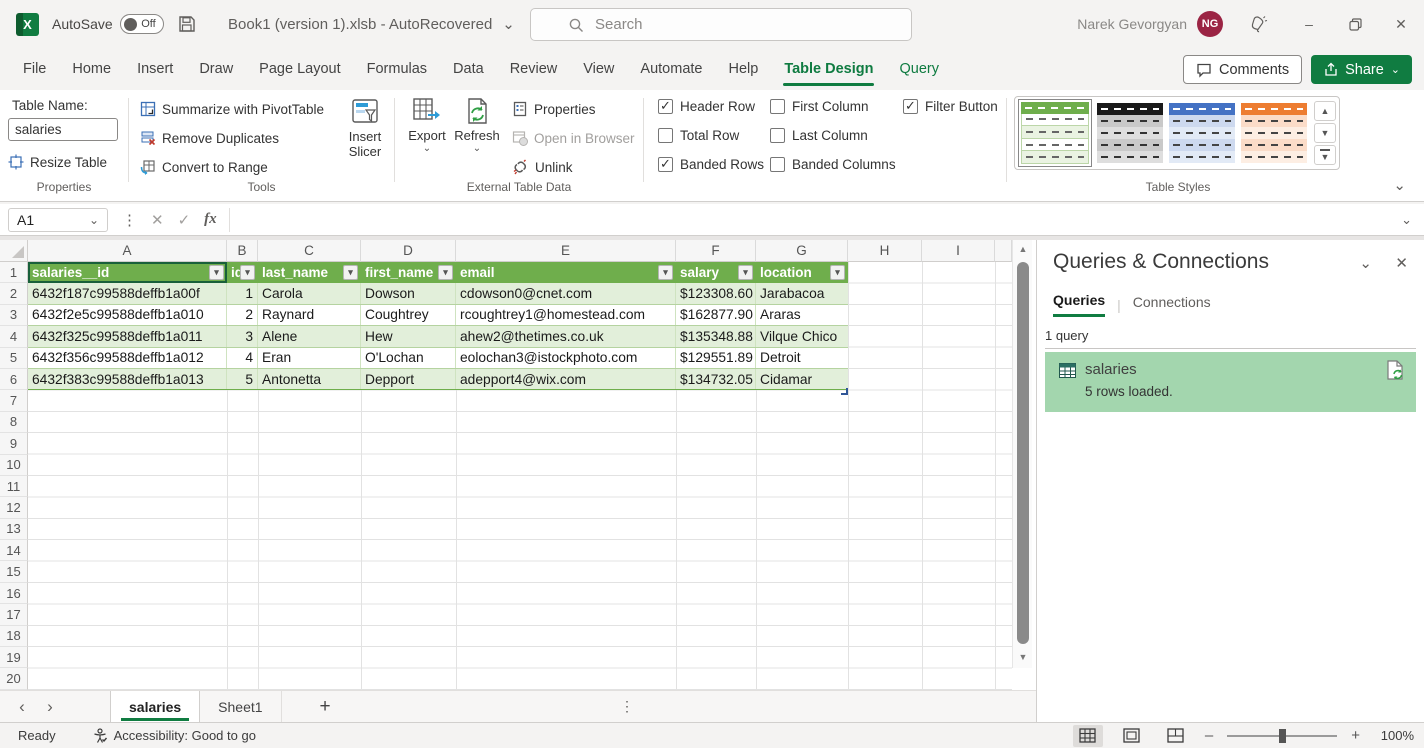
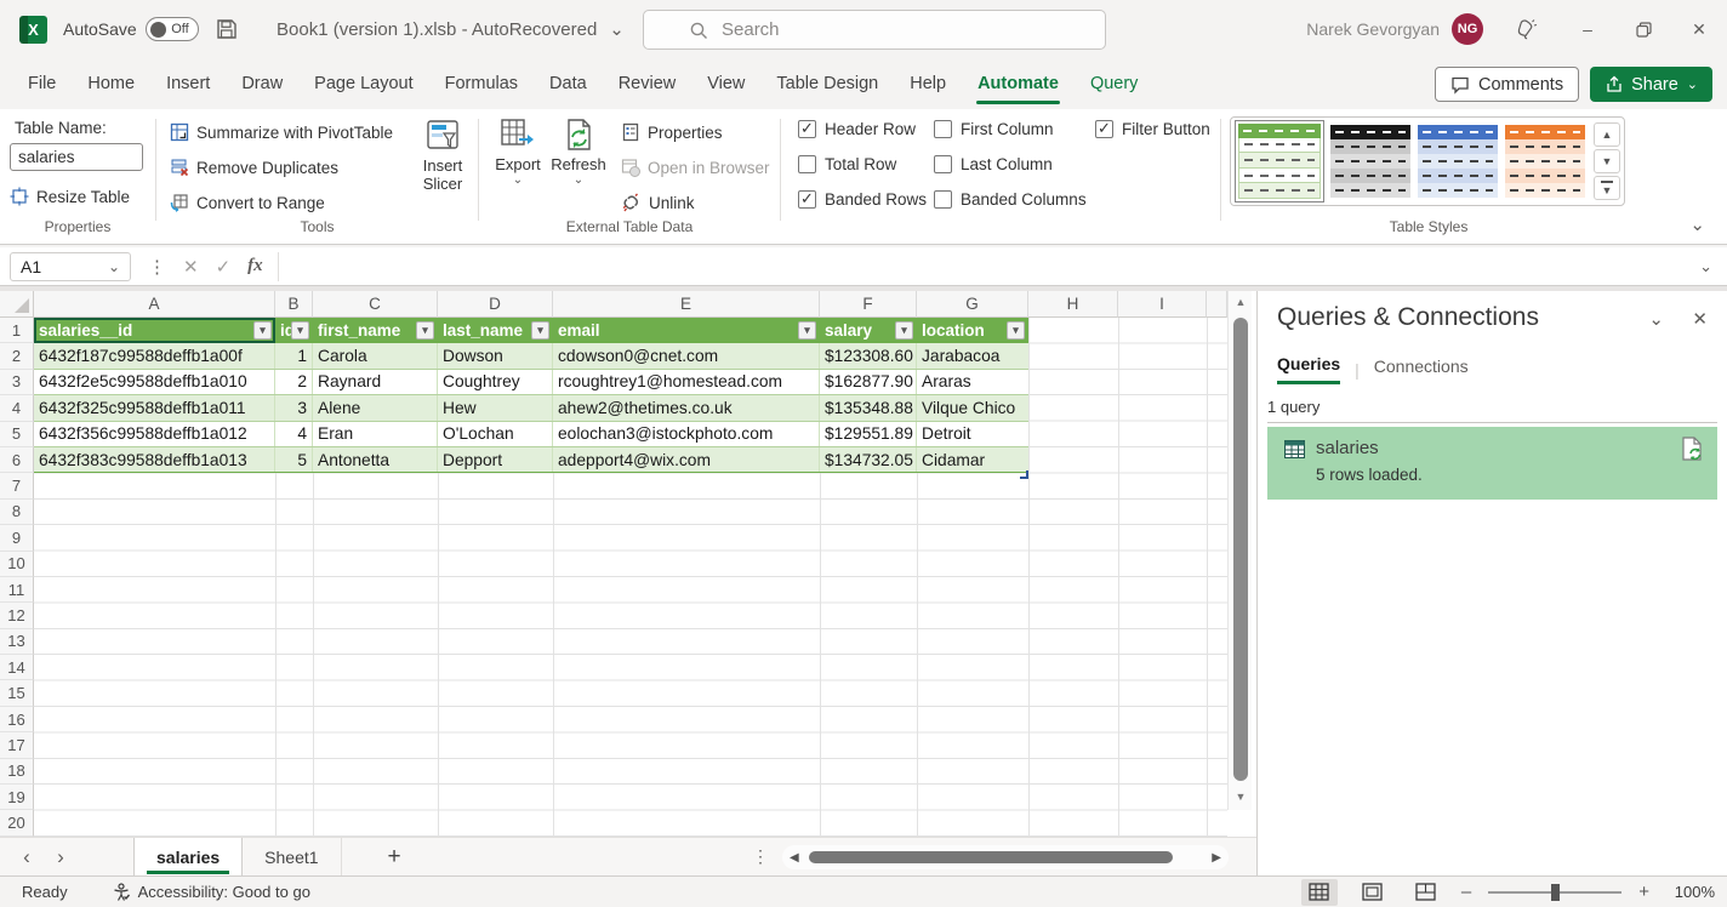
  X
  AutoSave
  Off
  Book1 (version 1).xlsb - AutoRecovered
  ⌄
  Search
  Narek Gevorgyan
  NG
  –
  ✕
  File
  Home
  Insert
  Draw
  Page Layout
  Formulas
  Data
  Review
  View
- Automate
+ Table Design
  Help
- Table Design
+ Automate
  Query
  Comments
  Share
  ⌄
  Table Name:
  salaries
  Resize Table
  Properties
  Summarize with PivotTable
  Remove Duplicates
  Convert to Range
  Insert Slicer
  Tools
  Export
  ⌄
  Refresh
  ⌄
  Properties
  Open in Browser
  Unlink
  External Table Data
  Header Row
  Total Row
  Banded Rows
  First Column
  Last Column
  Banded Columns
  Filter Button
  ▲
  ▼
  ▼
  Table Styles
  ⌄
  A1
  ⌄
  ⋮
  ✕
  ✓
  fx
  ⌄
  A
  B
  C
  D
  E
  F
  G
  H
  I
  1
  2
  3
  4
  5
  6
  7
  8
  9
  10
  11
  12
  13
  14
  15
  16
  17
  18
  19
  20
  salaries__id
  ▾
  id
  ▾
- last_name
+ first_name
  ▾
- first_name
+ last_name
  ▾
  email
  ▾
  salary
  ▾
  location
  ▾
  6432f187c99588deffb1a00f
  1
  Carola
  Dowson
  cdowson0@cnet.com
  $123308.60
  Jarabacoa
  6432f2e5c99588deffb1a010
  2
  Raynard
  Coughtrey
  rcoughtrey1@homestead.com
  $162877.90
  Araras
  6432f325c99588deffb1a011
  3
  Alene
  Hew
  ahew2@thetimes.co.uk
  $135348.88
  Vilque Chico
  6432f356c99588deffb1a012
  4
  Eran
  O'Lochan
  eolochan3@istockphoto.com
  $129551.89
  Detroit
  6432f383c99588deffb1a013
  5
  Antonetta
  Depport
  adepport4@wix.com
  $134732.05
  Cidamar
  ▲
  ▼
  ‹
  ›
  salaries
  Sheet1
  +
  ⋮
+ ◀
+ ▶
  Ready
  Accessibility: Good to go
  –
  +
  100%
  Queries & Connections
  ⌄
  ✕
  Queries
  |
  Connections
  1 query
  salaries
  5 rows loaded.
